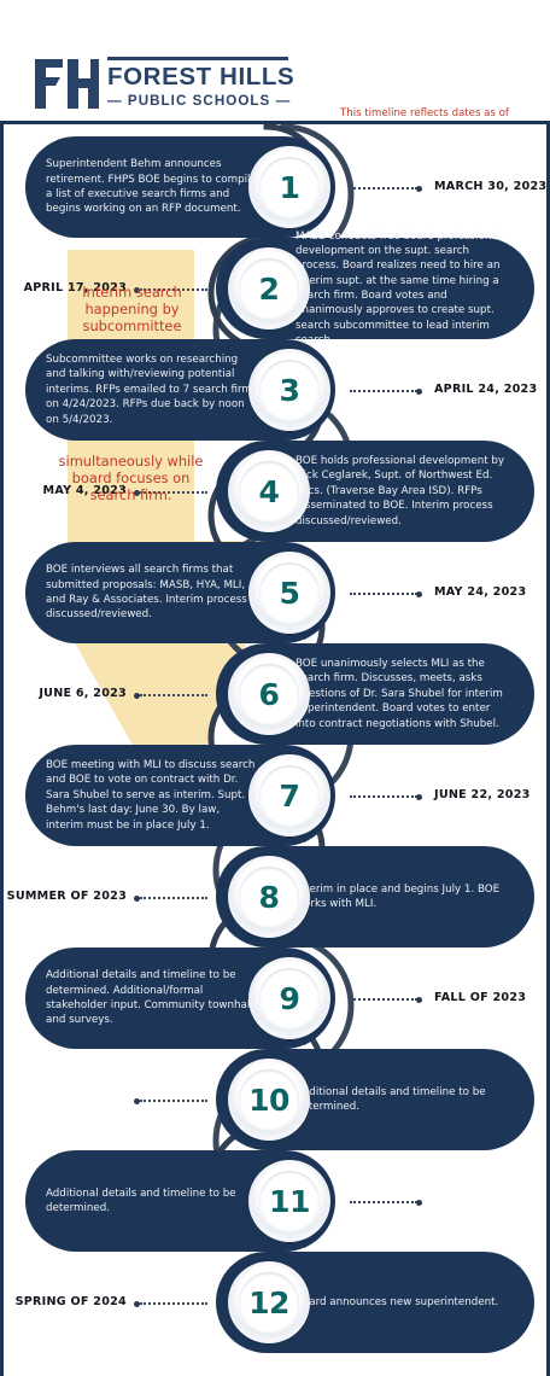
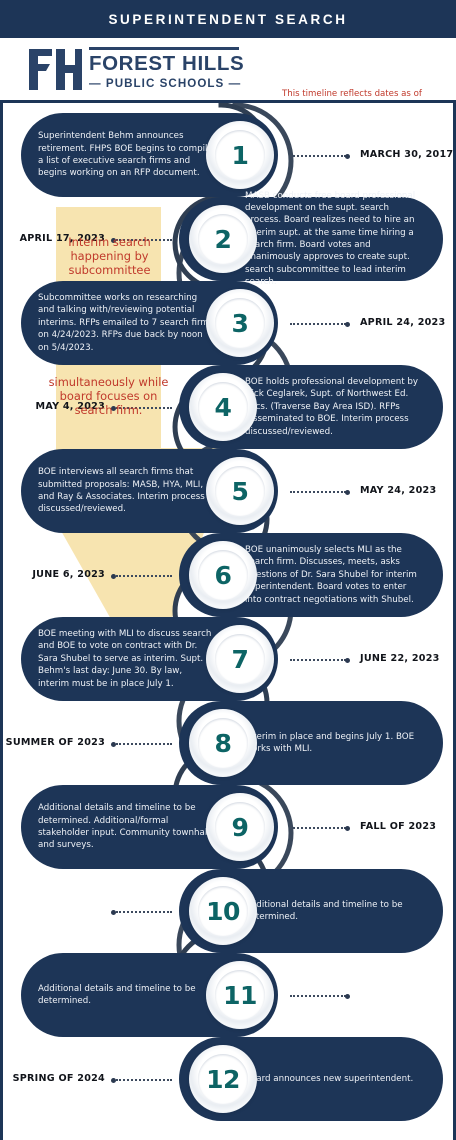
+ SUPERINTENDENT SEARCH
  FOREST HILLS
  — PUBLIC SCHOOLS —
  Superintendent Behm announces retirement. FHPS BOE begins to compi a list of executive search firms and begins working on an RFP document.
  1
- MARCH 30, 2023
+ MARCH 30, 2017
  MASB conducts free board professional development on the supt. search rocess. Board realizes need to hire an erim supt. at the same time hiring a arch firm. Board votes and nanimously approves to create supt. search subcommittee to lead interim earch.
  2
  APRIL 17, 2023
  Subcommittee works on researching and talking with/reviewing potential interims. RFPs emailed to 7 search firm on 4/24/2023. RFPs due back by noon on 5/4/2023.
  3
  APRIL 24, 2023
  BOE holds professional development by ck Ceglarek, Supt. of Northwest Ed. cs. (Traverse Bay Area ISD). RFPs sseminated to BOE. Interim process discussed/reviewed.
  4
  MAY 4, 2023
  BOE interviews all search firms that submitted proposals: MASB, HYA, MLI, and Ray & Associates. Interim process discussed/reviewed.
  5
  MAY 24, 2023
  BOE unanimously selects MLI as the arch firm. Discusses, meets, asks estions of Dr. Sara Shubel for interim perintendent. Board votes to enter nto contract negotiations with Shubel.
  6
  JUNE 6, 2023
  BOE meeting with MLI to discuss search and BOE to vote on contract with Dr. Sara Shubel to serve as interim. Supt. Behm's last day: June 30. By law, interim must be in place July 1.
  7
  JUNE 22, 2023
  erim in place and begins July 1. BOE rks with MLI.
  8
  SUMMER OF 2023
  Additional details and timeline to be determined. Additional/formal stakeholder input. Community townha and surveys.
  9
  FALL OF 2023
  ditional details and timeline to be termined.
  10
  Additional details and timeline to be determined.
  11
  ard announces new superintendent.
  12
  SPRING OF 2024
  Interim search happening by subcommittee
  simultaneously while board focuses on search firm.
